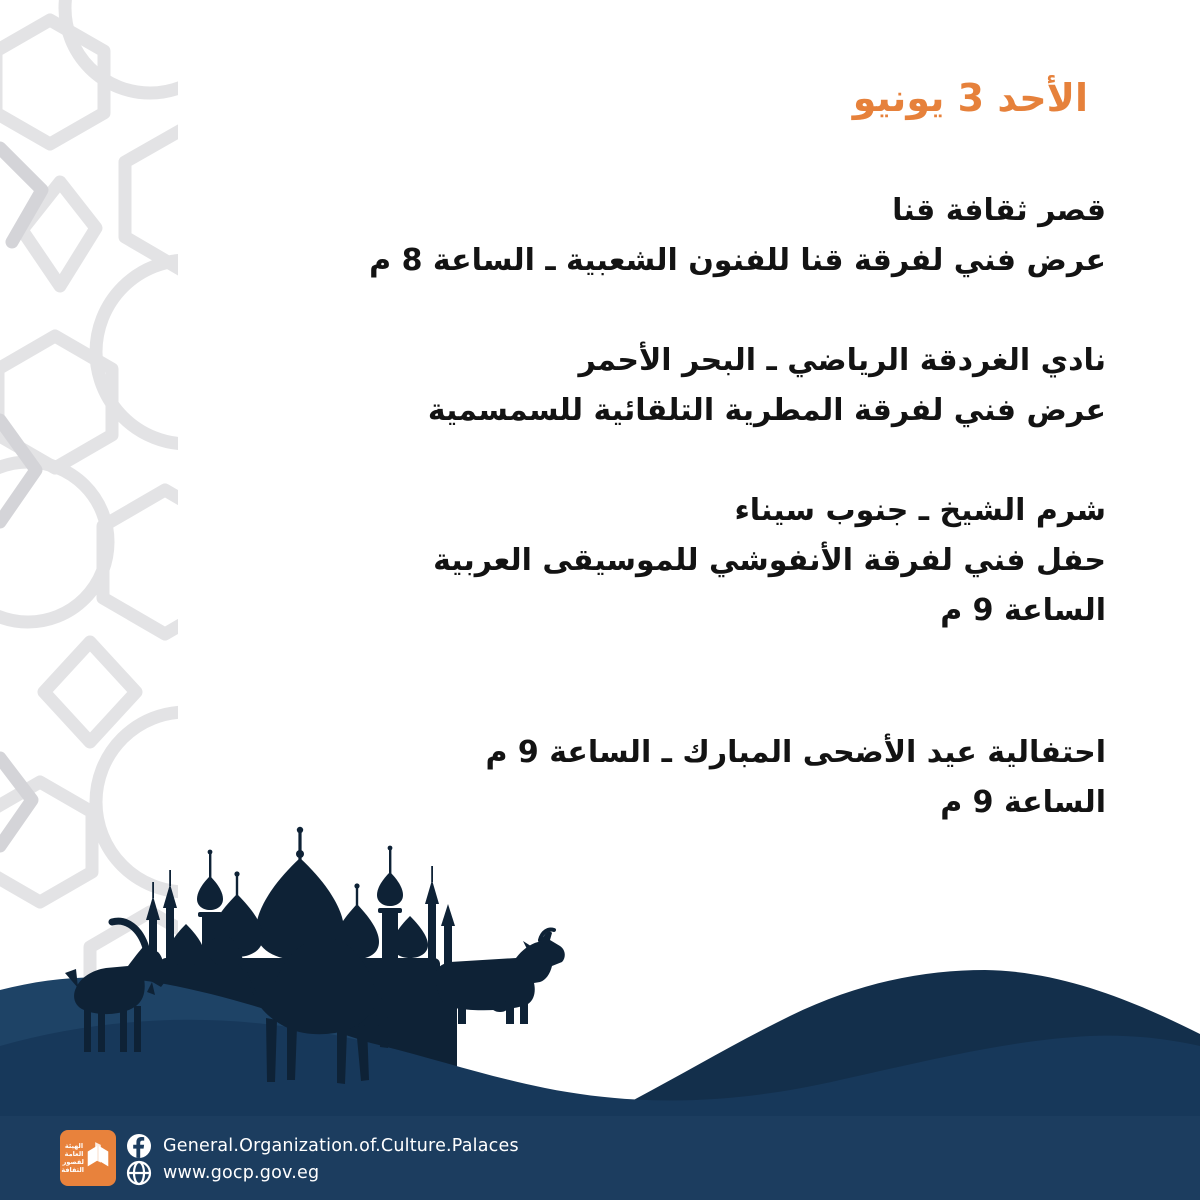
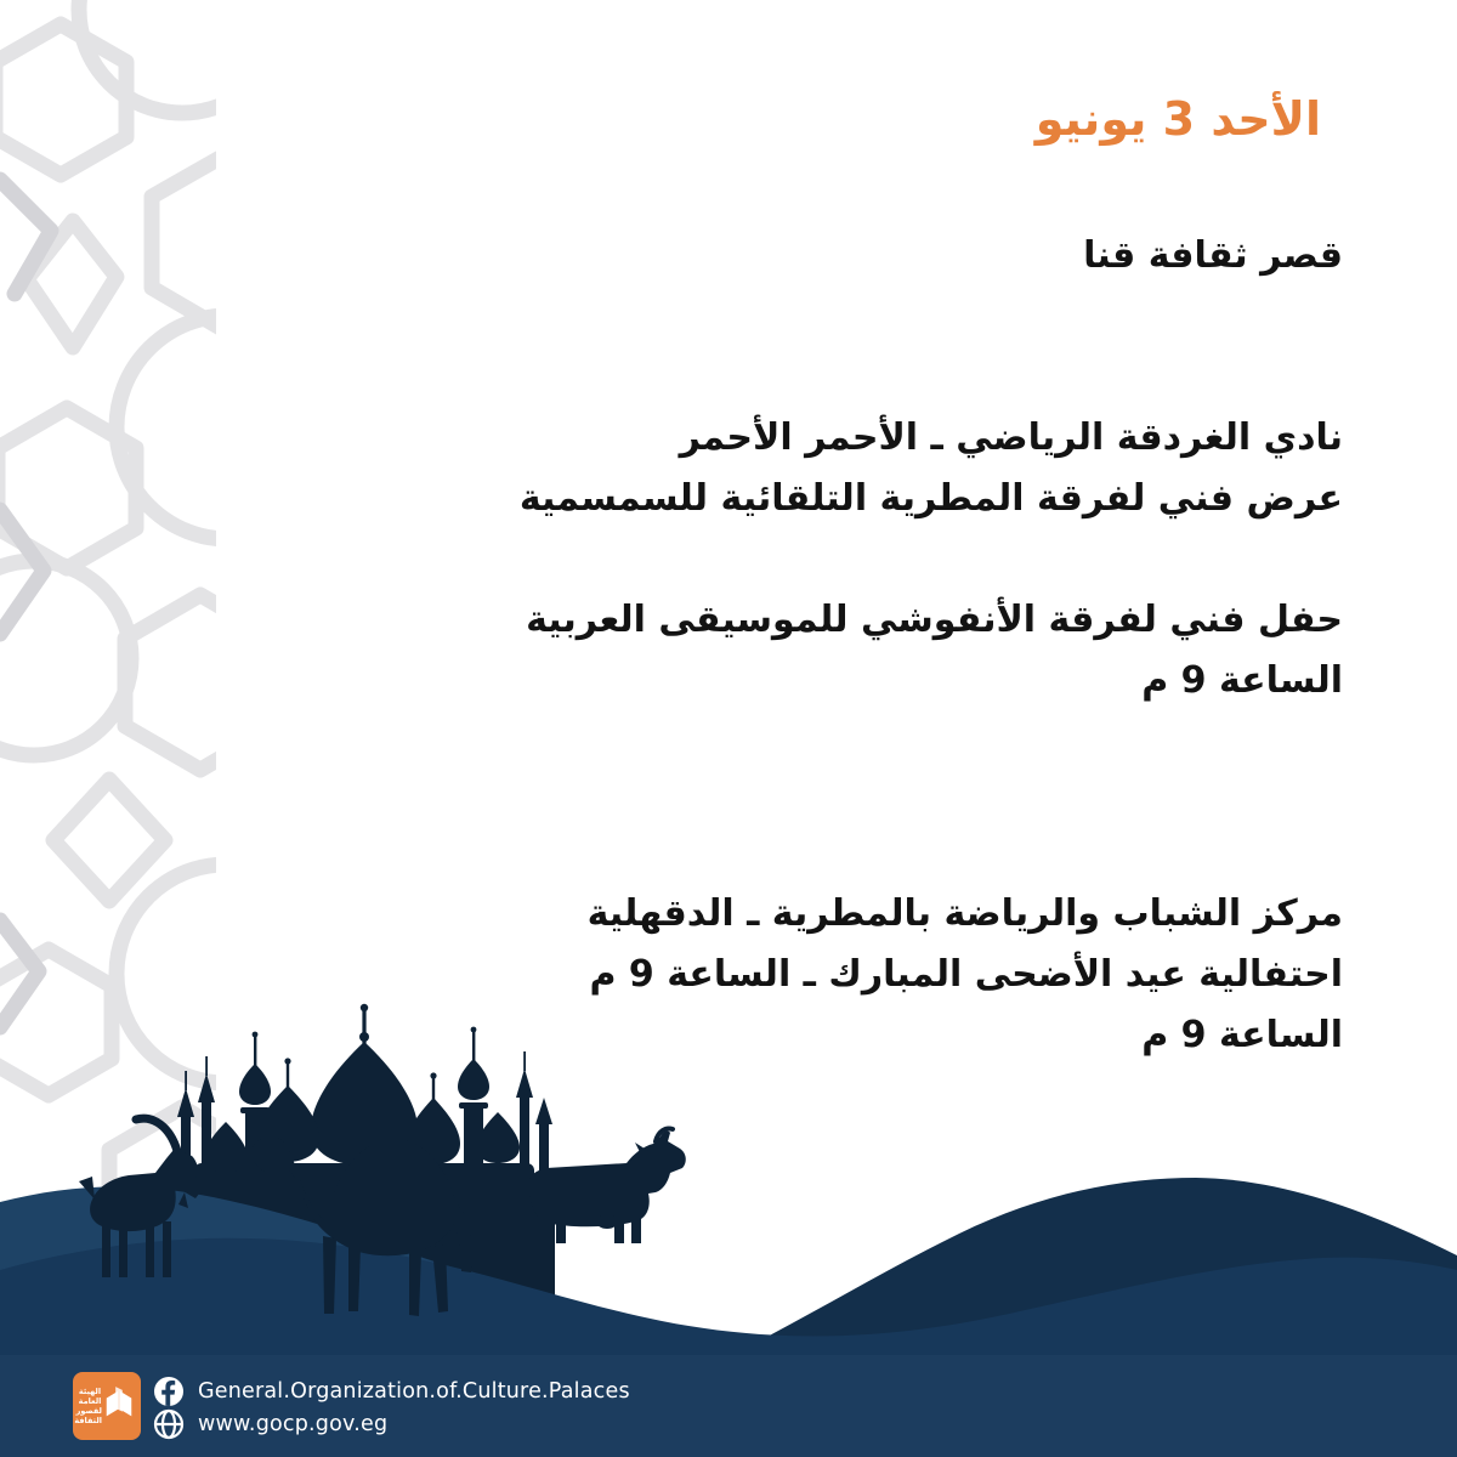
  الأحد 3 يونيو
  قصر ثقافة قنا
- عرض فني لفرقة قنا للفنون الشعبية ـ الساعة 8 م
- نادي الغردقة الرياضي ـ البحر الأحمر
+ نادي الغردقة الرياضي ـ الأحمر الأحمر
  عرض فني لفرقة المطرية التلقائية للسمسمية
- شرم الشيخ ـ جنوب سيناء
  حفل فني لفرقة الأنفوشي للموسيقى العربية
  الساعة 9 م
+ مركز الشباب والرياضة بالمطرية ـ الدقهلية
  احتفالية عيد الأضحى المبارك ـ الساعة 9 م
  الساعة 9 م
  الهيئة
  العامة
  لقصور
  الثقافة
  General.Organization.of.Culture.Palaces
  www.gocp.gov.eg
